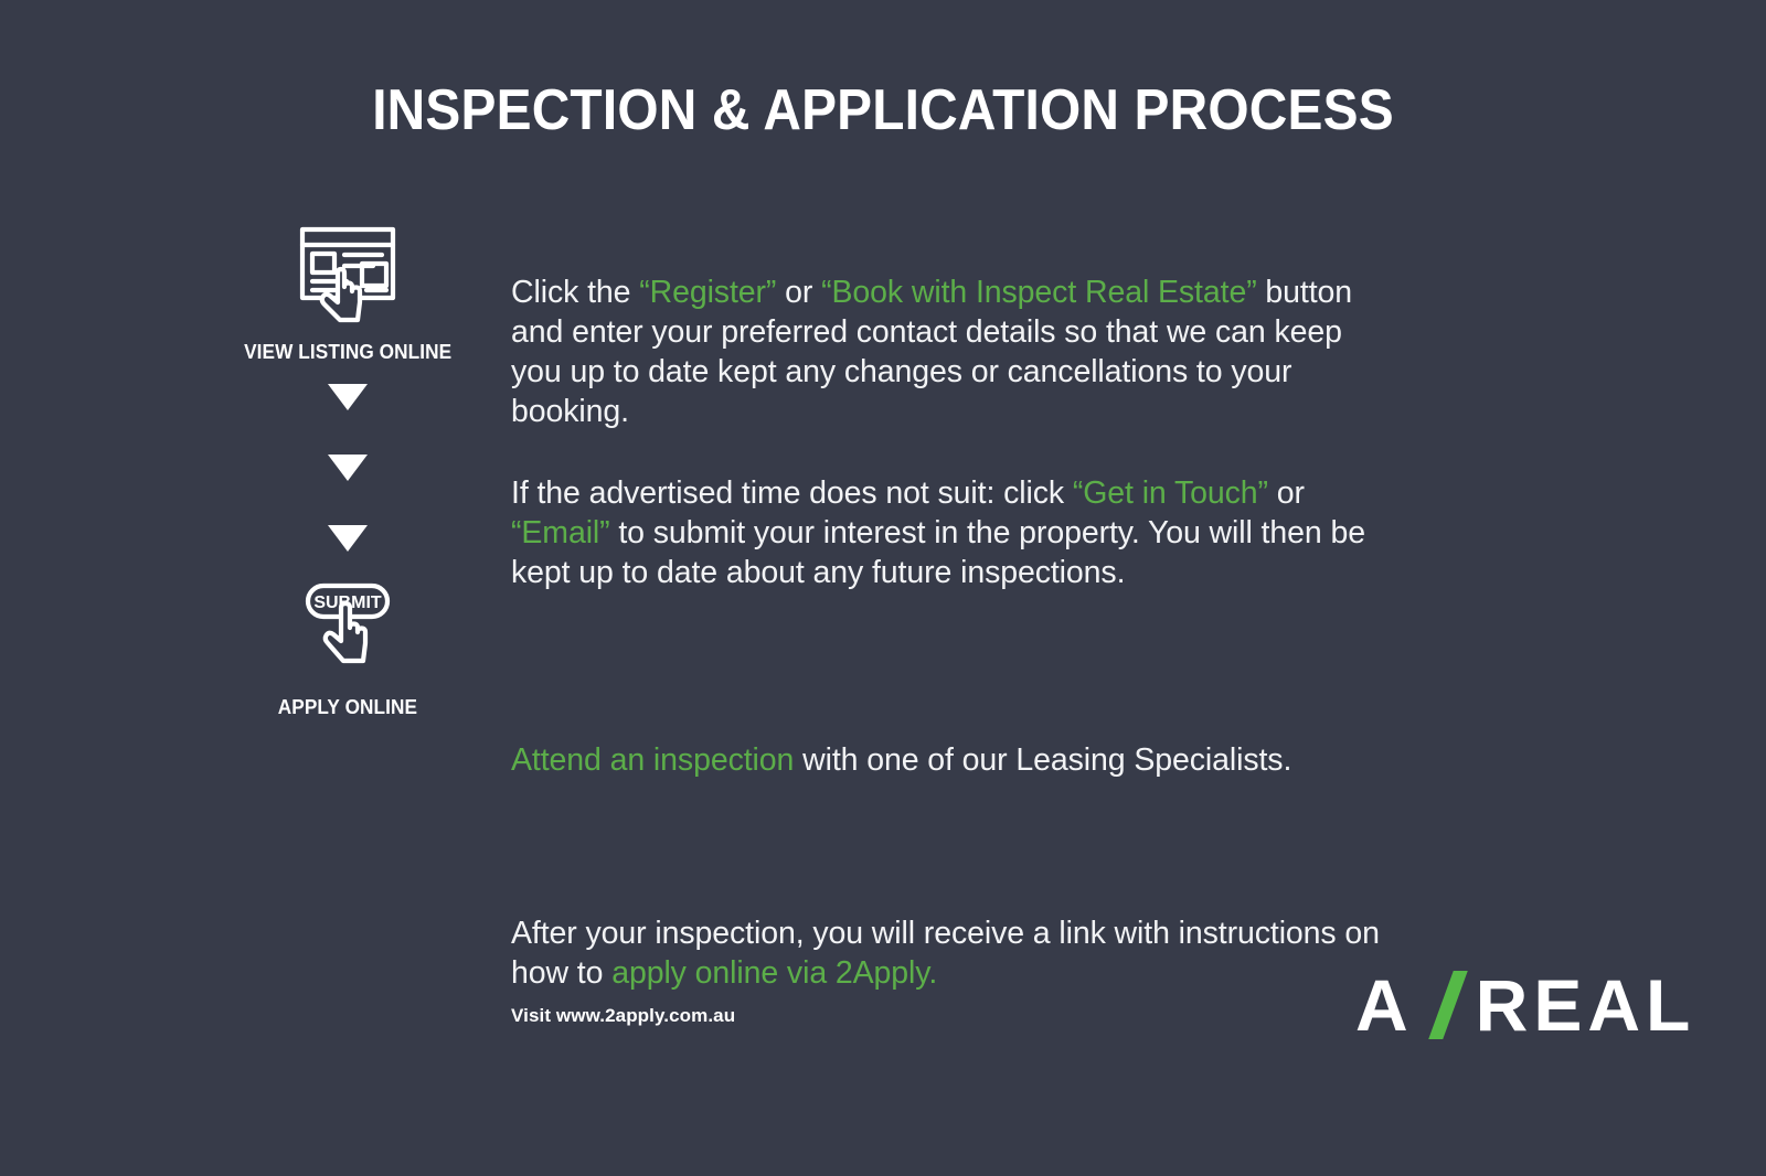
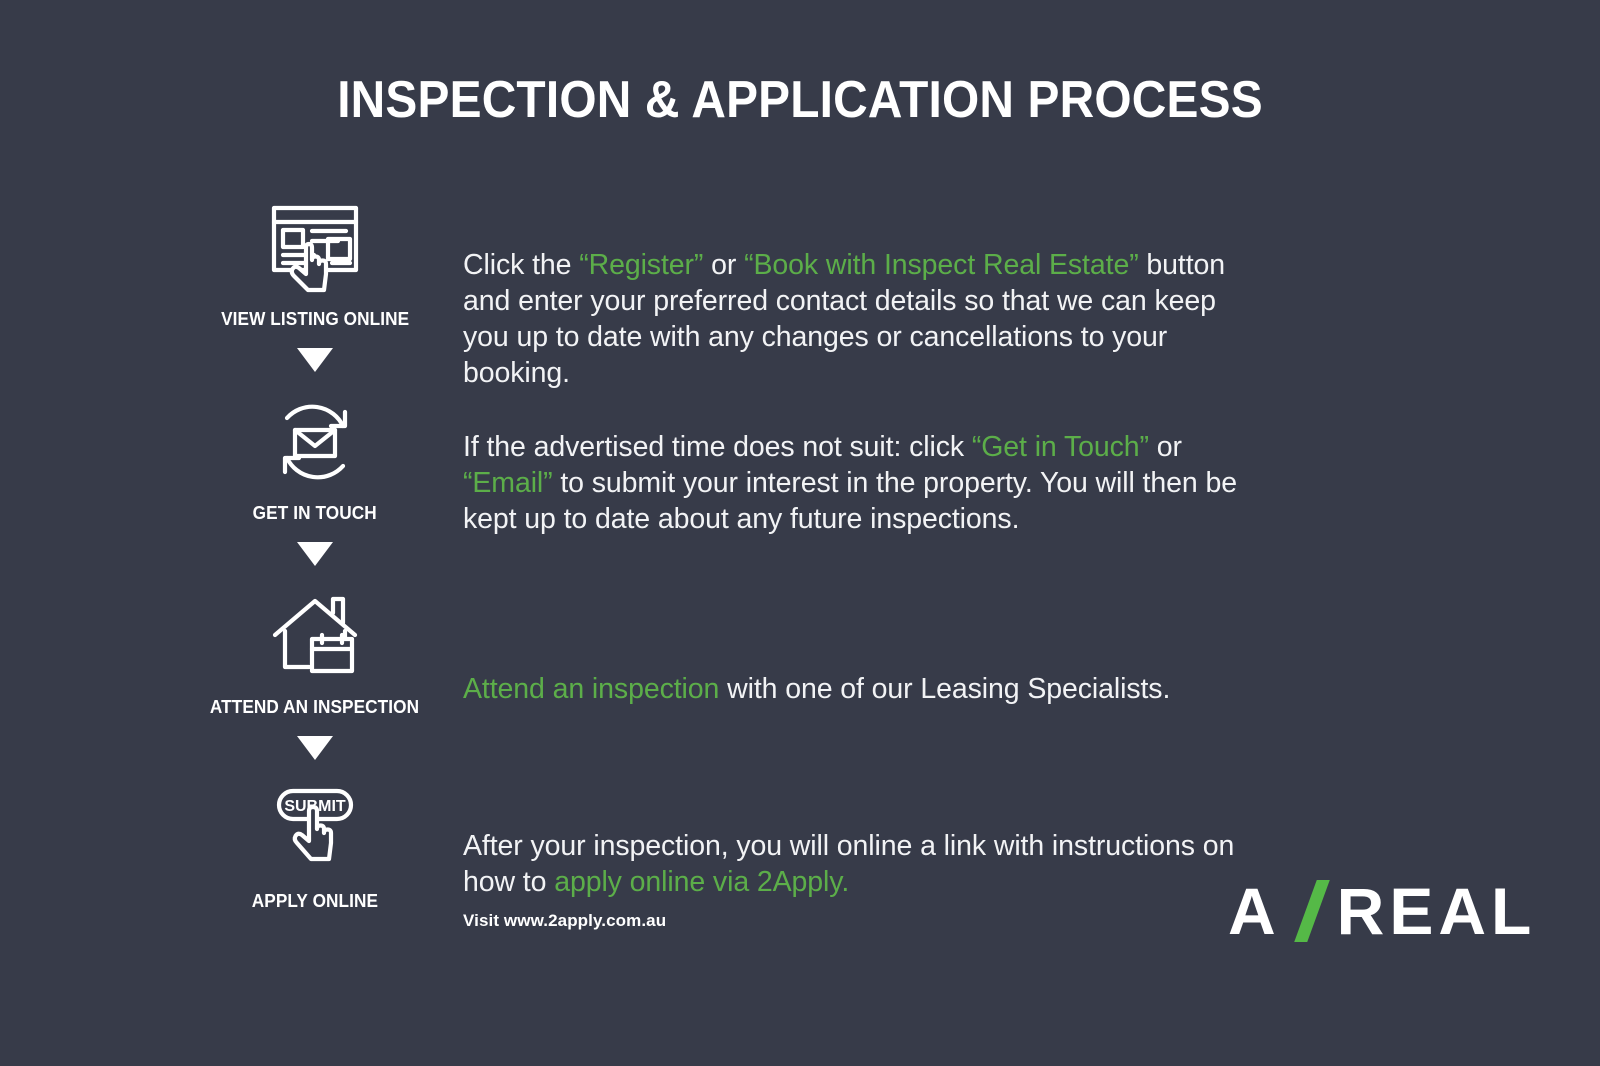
  INSPECTION & APPLICATION PROCESS
  VIEW LISTING ONLINE
+ GET IN TOUCH
+ ATTEND AN INSPECTION
  SUMIT
  APPLY ONLINE
- Click the “Register” or “Book with Inspect Real Estate” button and enter your preferred contact details so that we can keep you up to date kept any changes or cancellations to your booking.
+ Click the “Register” or “Book with Inspect Real Estate” button and enter your preferred contact details so that we can keep you up to date with any changes or cancellations to your booking.
  If the advertised time does not suit: click “Get in Touch” or “Email” to submit your interest in the property. You will then be kept up to date about any future inspections.
  Attend an inspection with one of our Leasing Specialists.
- After your inspection, you will receive a link with instructions on how to apply online via 2Apply.
+ After your inspection, you will online a link with instructions on how to apply online via 2Apply.
  Visit www.2apply.com.au
  A
  REAL
